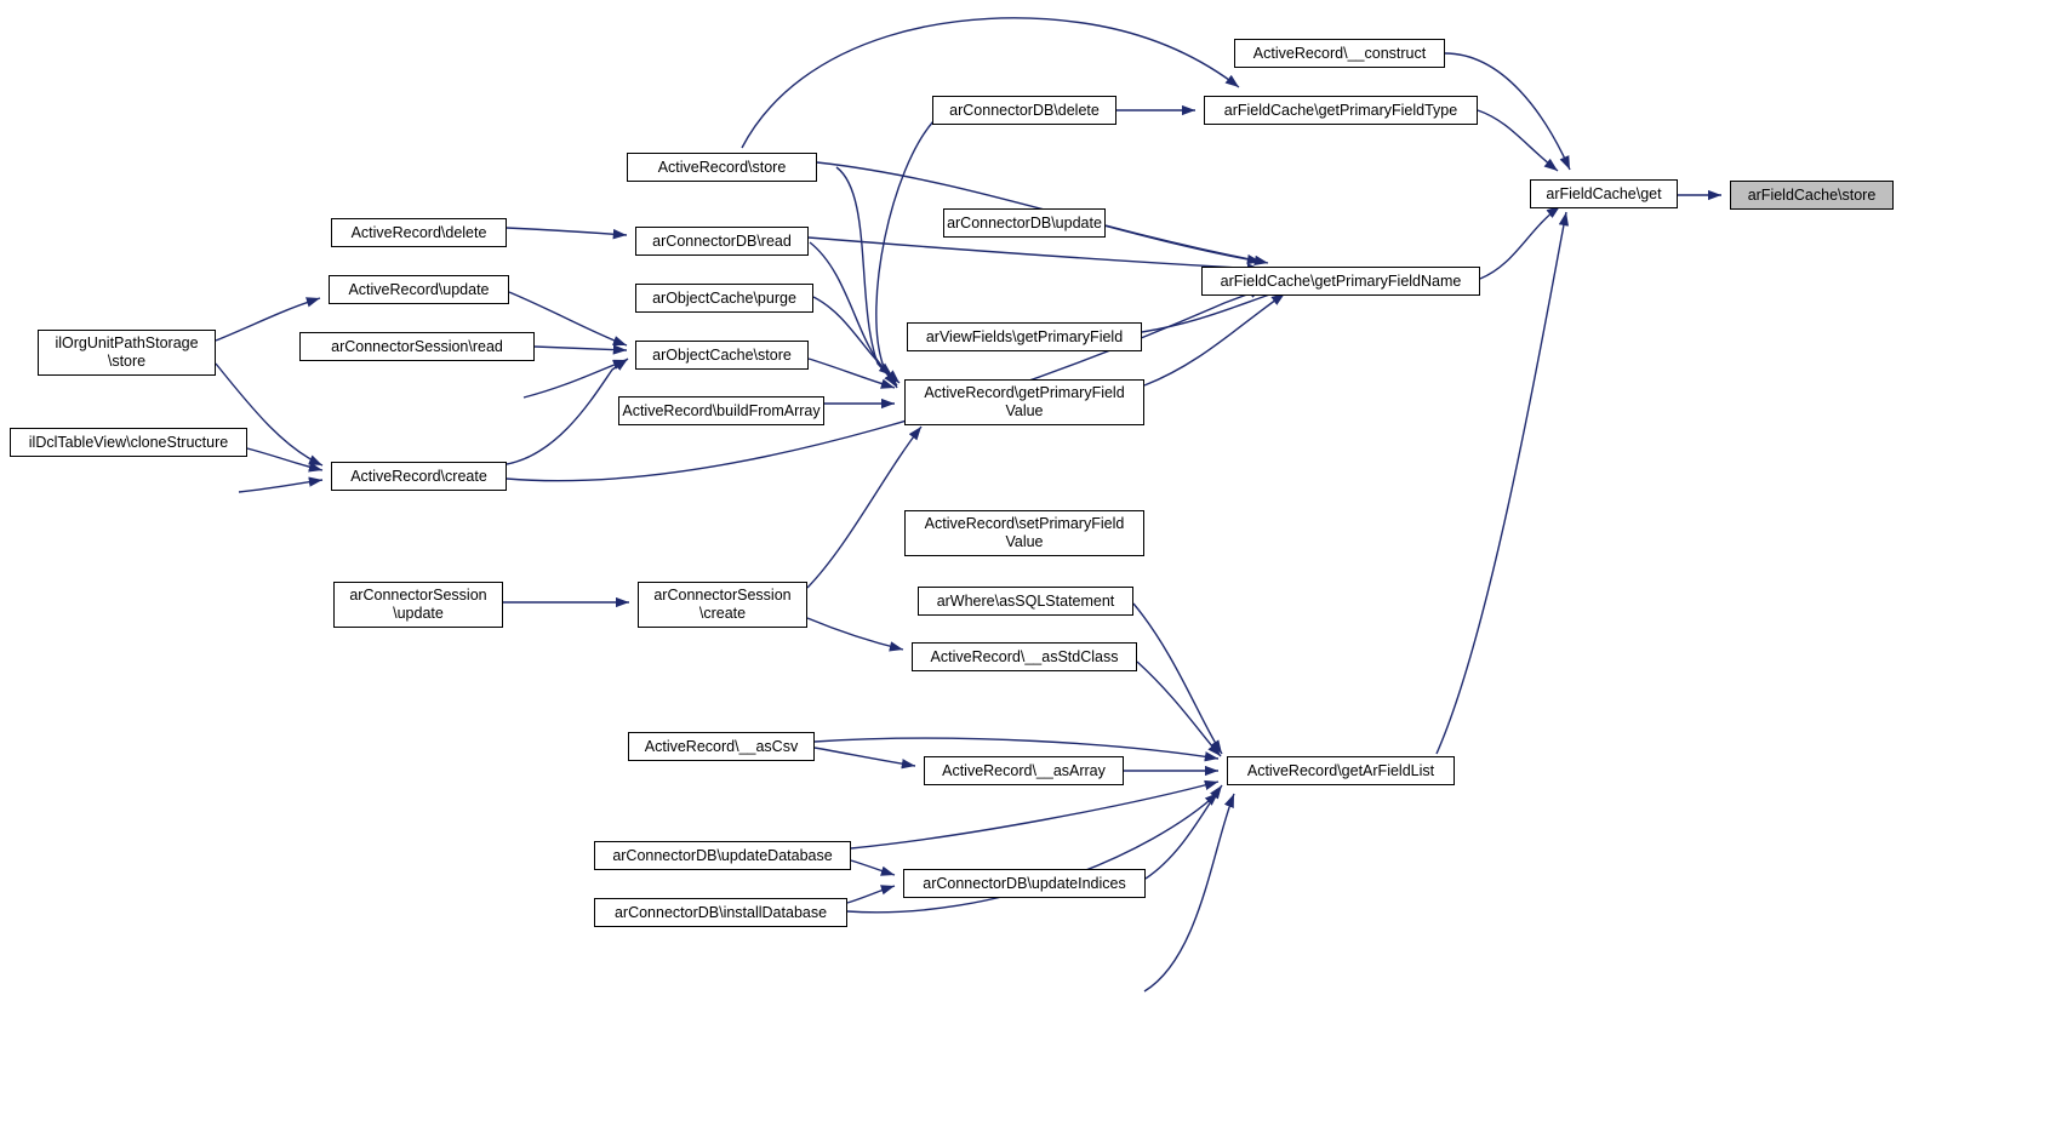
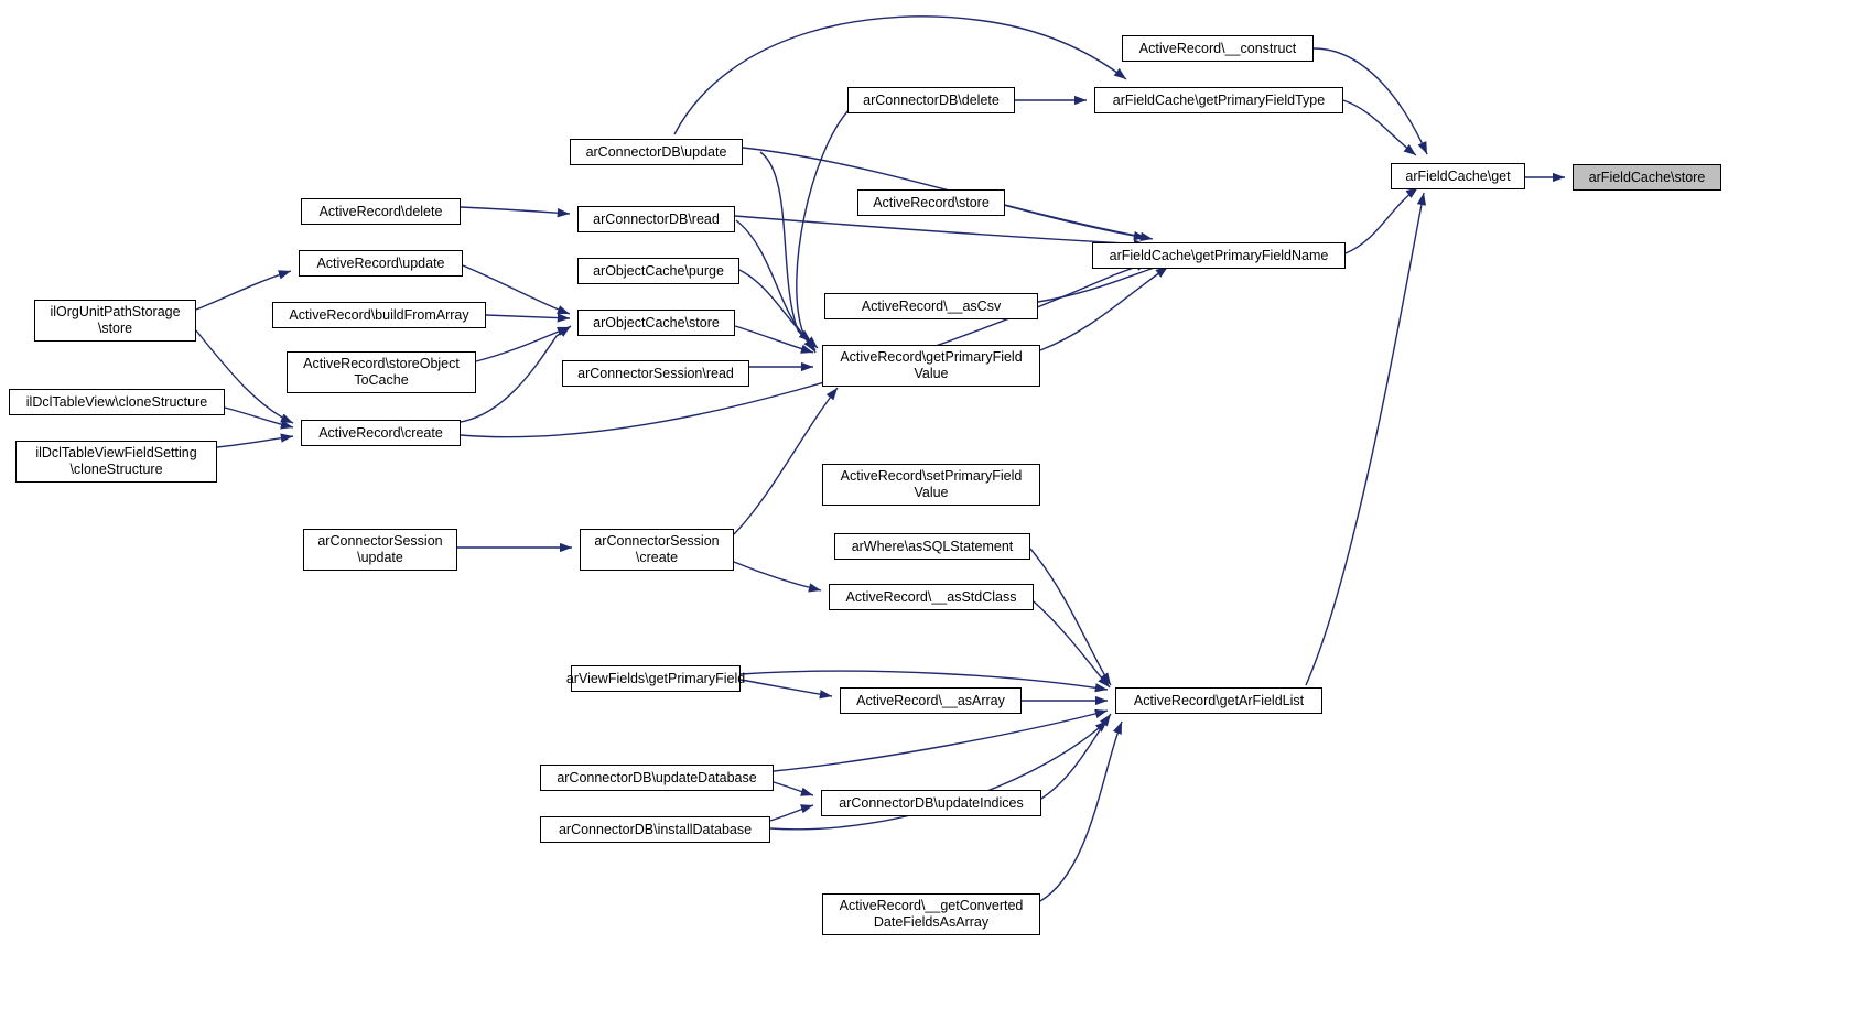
  arFieldCache\store
  arFieldCache\get
  ActiveRecord\__construct
  arFieldCache\getPrimaryFieldType
  arFieldCache\getPrimaryFieldName
  arConnectorDB\delete
- ActiveRecord\store
+ arConnectorDB\update
  arConnectorDB\read
- arConnectorDB\update
+ ActiveRecord\store
  ActiveRecord\delete
  ActiveRecord\update
  arObjectCache\purge
- arConnectorSession\read
+ ActiveRecord\buildFromArray
  arObjectCache\store
- arViewFields\getPrimaryField
+ ActiveRecord\__asCsv
  ilOrgUnitPathStorage
  \store
+ ActiveRecord\storeObject
+ ToCache
- ActiveRecord\buildFromArray
+ arConnectorSession\read
  ActiveRecord\getPrimaryField
  Value
  ilDclTableView\cloneStructure
  ActiveRecord\create
+ ilDclTableViewFieldSetting
+ \cloneStructure
  ActiveRecord\setPrimaryField
  Value
  arConnectorSession
  \update
  arConnectorSession
  \create
  arWhere\asSQLStatement
  ActiveRecord\__asStdClass
- ActiveRecord\__asCsv
+ arViewFields\getPrimaryField
  ActiveRecord\__asArray
  ActiveRecord\getArFieldList
  arConnectorDB\updateDatabase
  arConnectorDB\updateIndices
  arConnectorDB\installDatabase
+ ActiveRecord\__getConverted
+ DateFieldsAsArray
